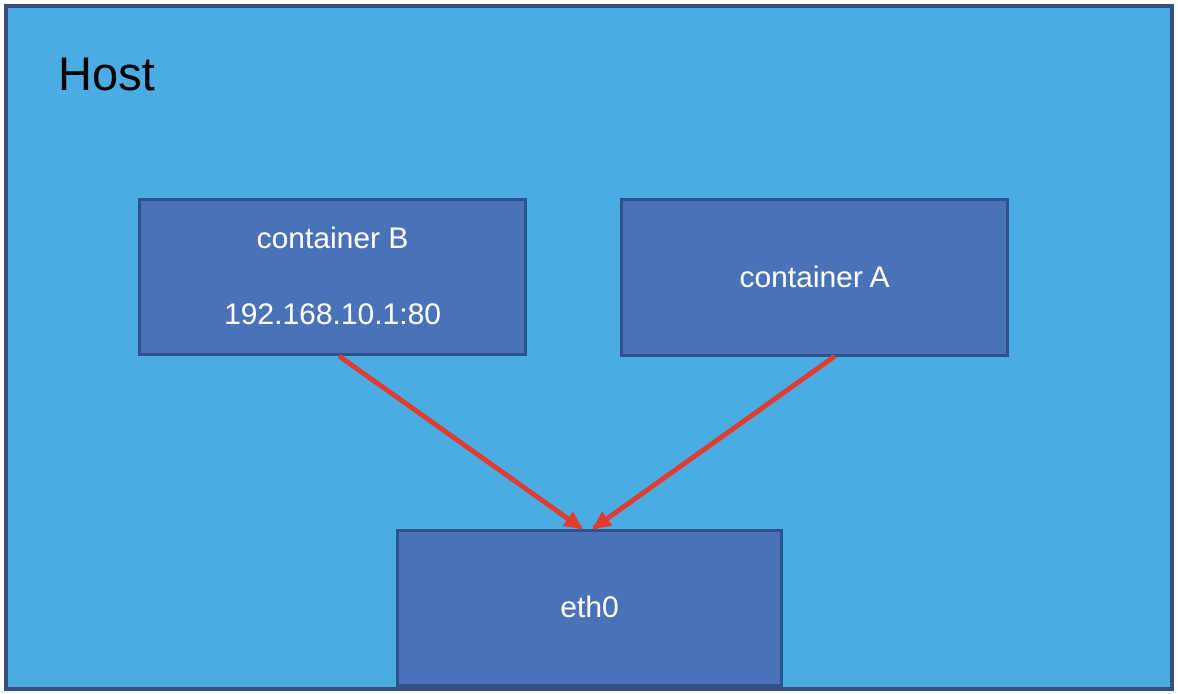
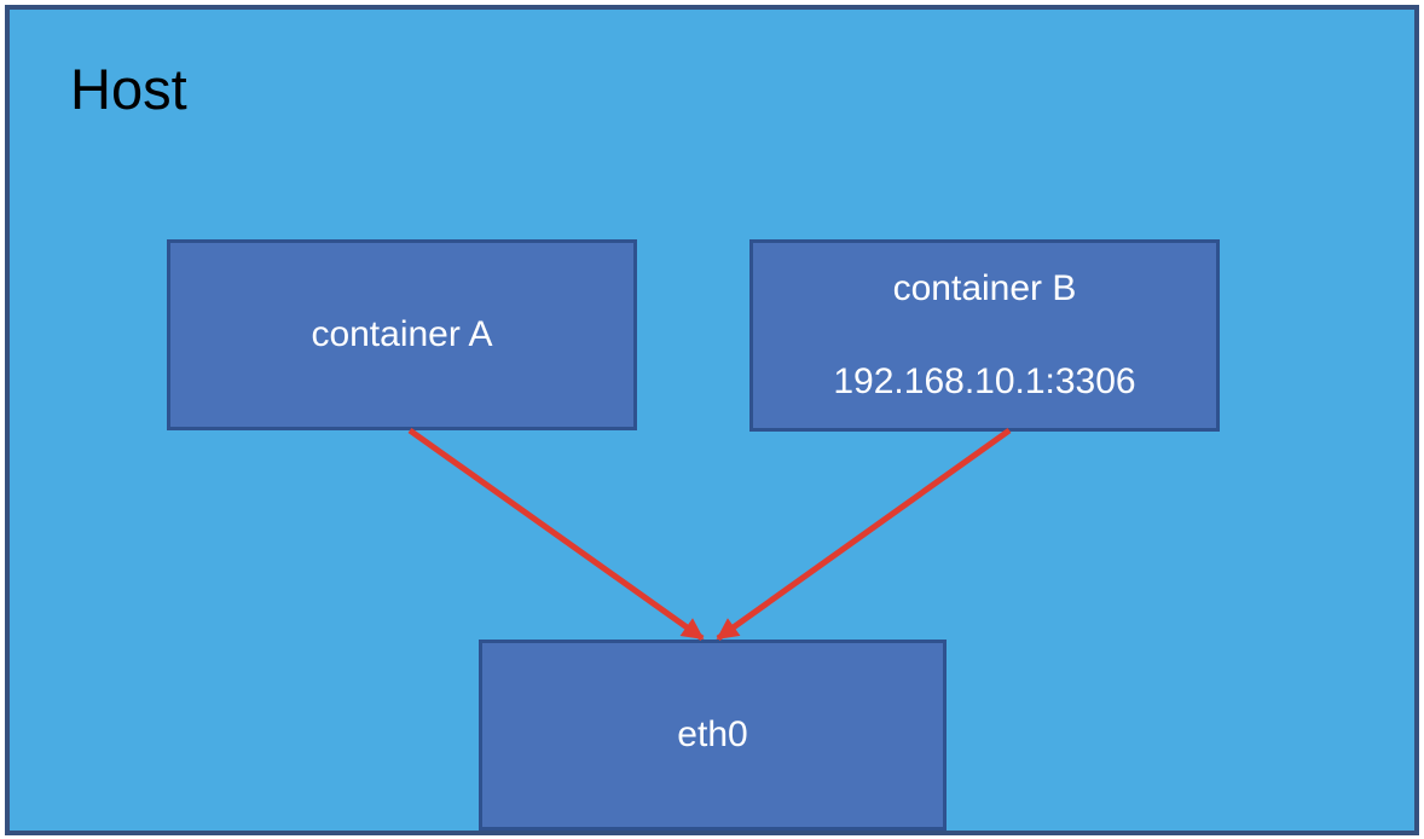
  Host
- container B
+ container A
- 192.168.10.1:80
- container A
+ container B
+ 192.168.10.1:3306
  eth0
